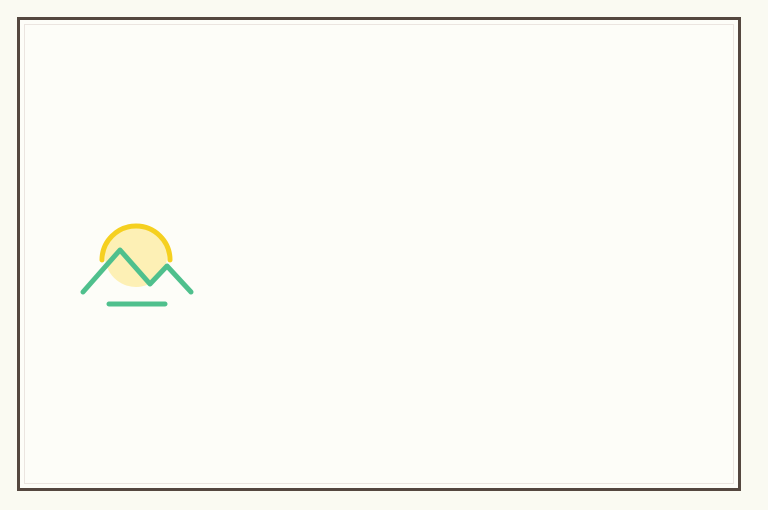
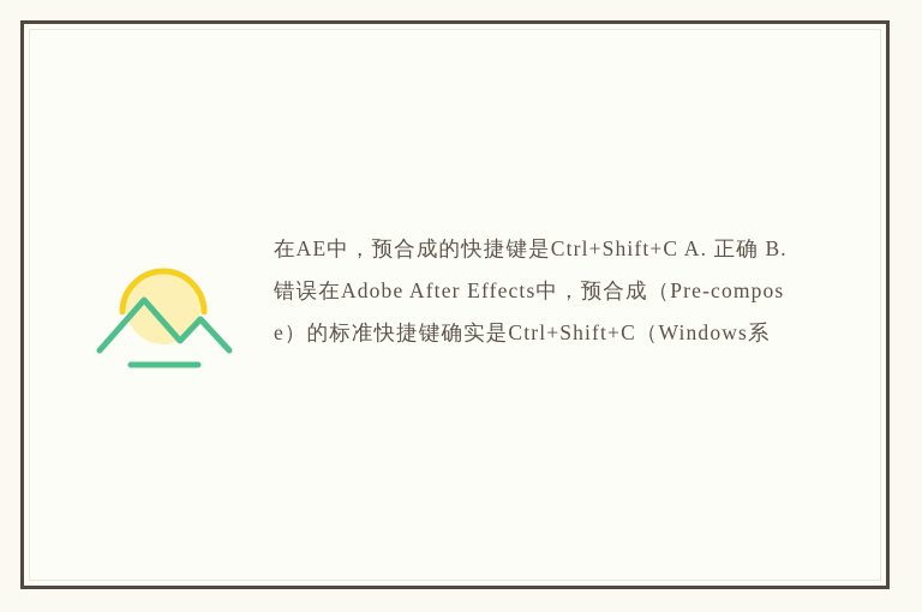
+ 在AE中，预合成的快捷键是Ctrl+Shift+C A. 正确 B. 错误在Adobe After Effects中，预合成（Pre-compose）的标准快捷键确实是Ctrl+Shift+C（Windows系
